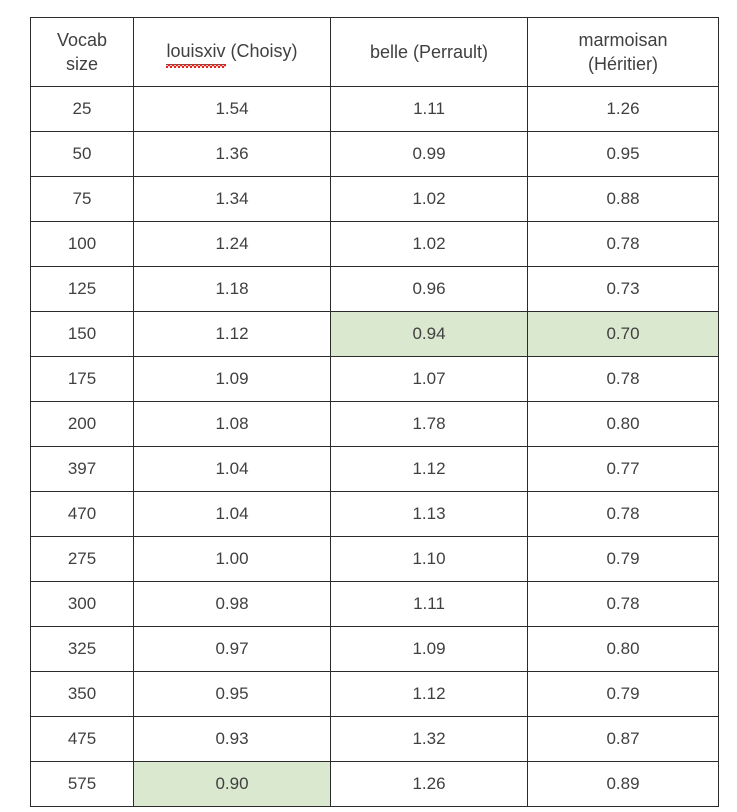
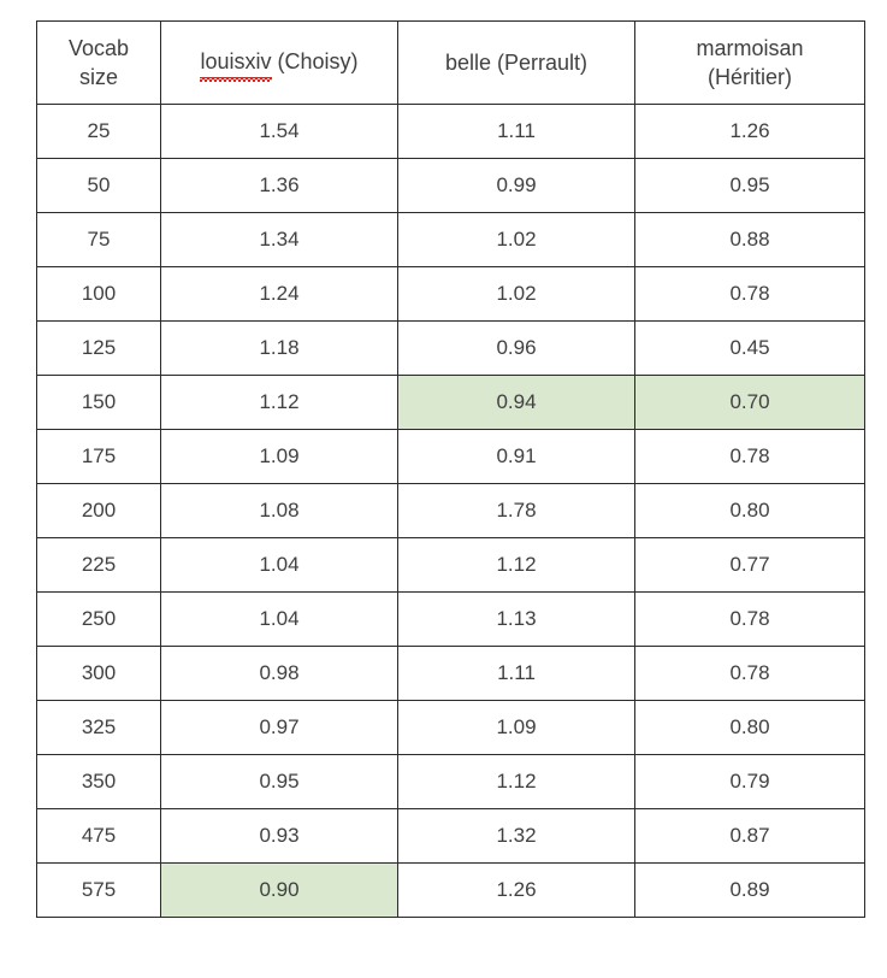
  Vocab size	louisxiv (Choisy)	belle (Perrault)	marmoisan (Héritier)
  25	1.54	1.11	1.26
  50	1.36	0.99	0.95
  75	1.34	1.02	0.88
  100	1.24	1.02	0.78
- 125	1.18	0.96	0.73
+ 125	1.18	0.96	0.45
  150	1.12	0.94	0.70
- 175	1.09	1.07	0.78
+ 175	1.09	0.91	0.78
  200	1.08	1.78	0.80
- 397	1.04	1.12	0.77
+ 225	1.04	1.12	0.77
- 470	1.04	1.13	0.78
+ 250	1.04	1.13	0.78
- 275	1.00	1.10	0.79
  300	0.98	1.11	0.78
  325	0.97	1.09	0.80
  350	0.95	1.12	0.79
  475	0.93	1.32	0.87
  575	0.90	1.26	0.89
